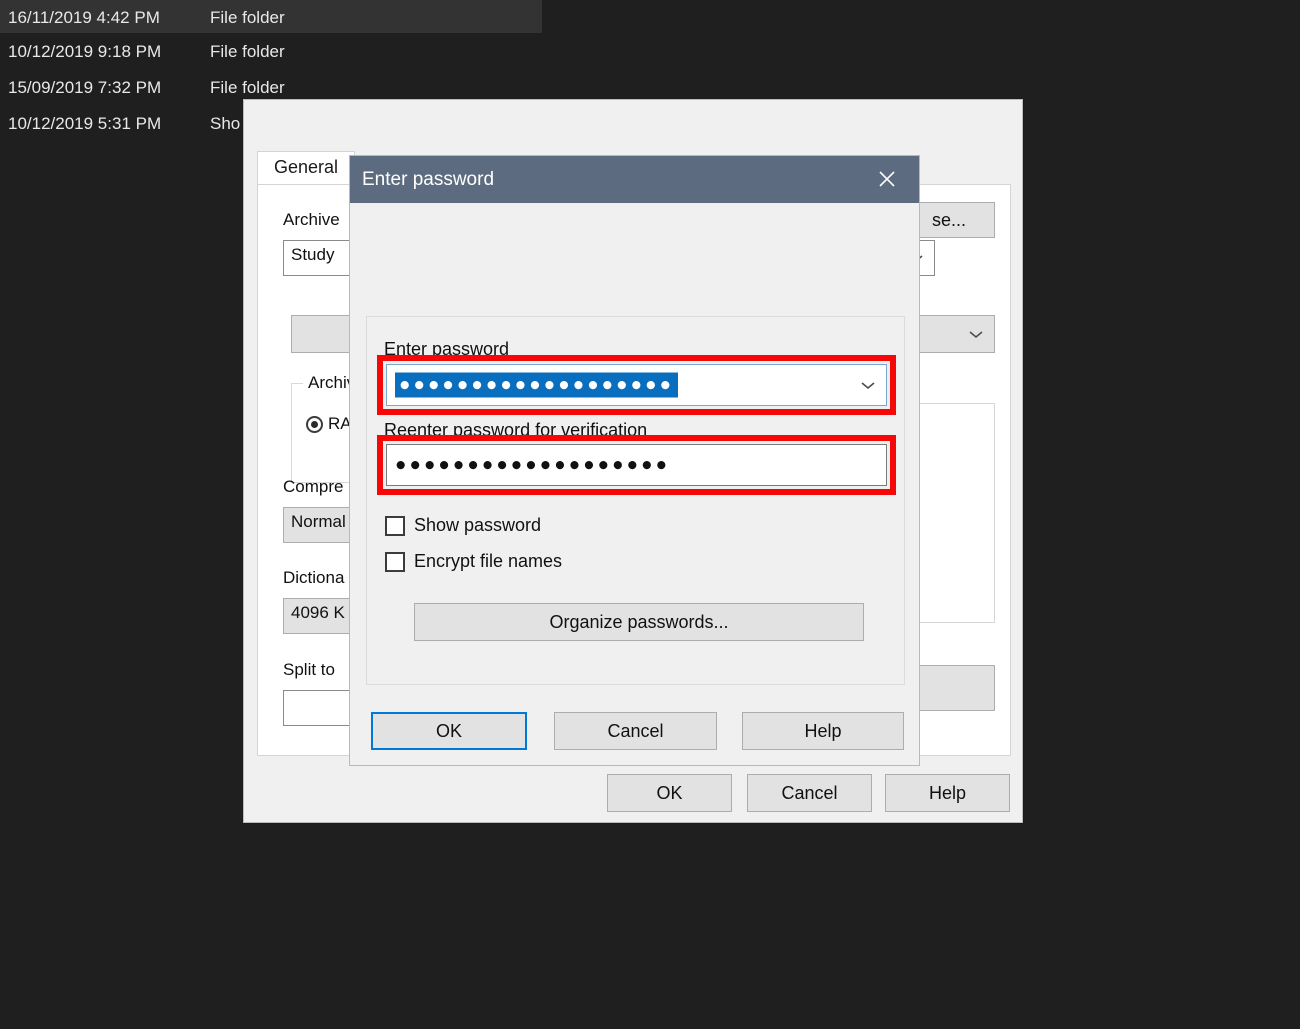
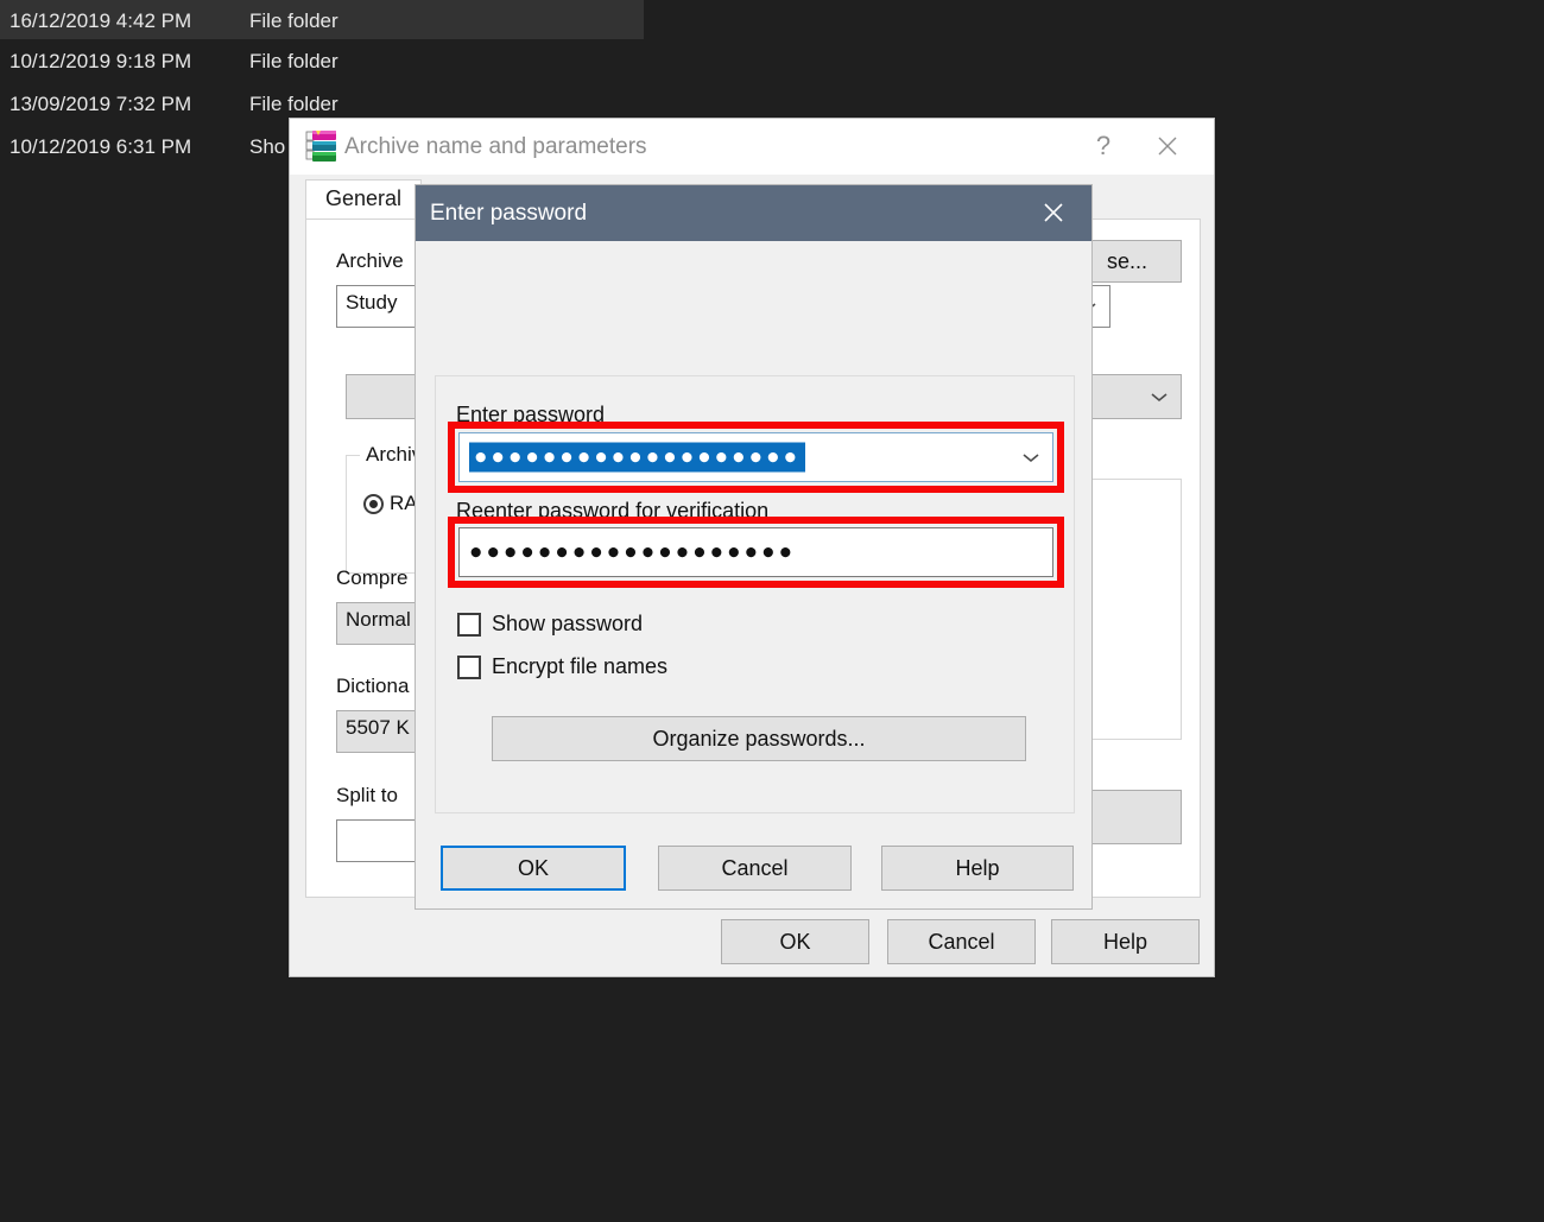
- 16/11/2019 4:42 PM
+ 16/12/2019 4:42 PM
  File folder
  10/12/2019 9:18 PM
  File folder
- 15/09/2019 7:32 PM
+ 13/09/2019 7:32 PM
  File folder
- 10/12/2019 5:31 PM
+ 10/12/2019 6:31 PM
  Sho
+ Archive name and parameters
+ ?
  General
  Archive
  Study
  se...
  Archi
  RA
  Compre
  Normal
  Dictiona
- 4096 K
+ 5507 K
  Split to
  OK
  Cancel
  Help
  Enter password
  Enter password
  ●●●●●●●●●●●●●●●●●●●
  Reenter password for verification
  ●●●●●●●●●●●●●●●●●●●
  Show password
  Encrypt file names
  Organize passwords...
  OK
  Cancel
  Help
